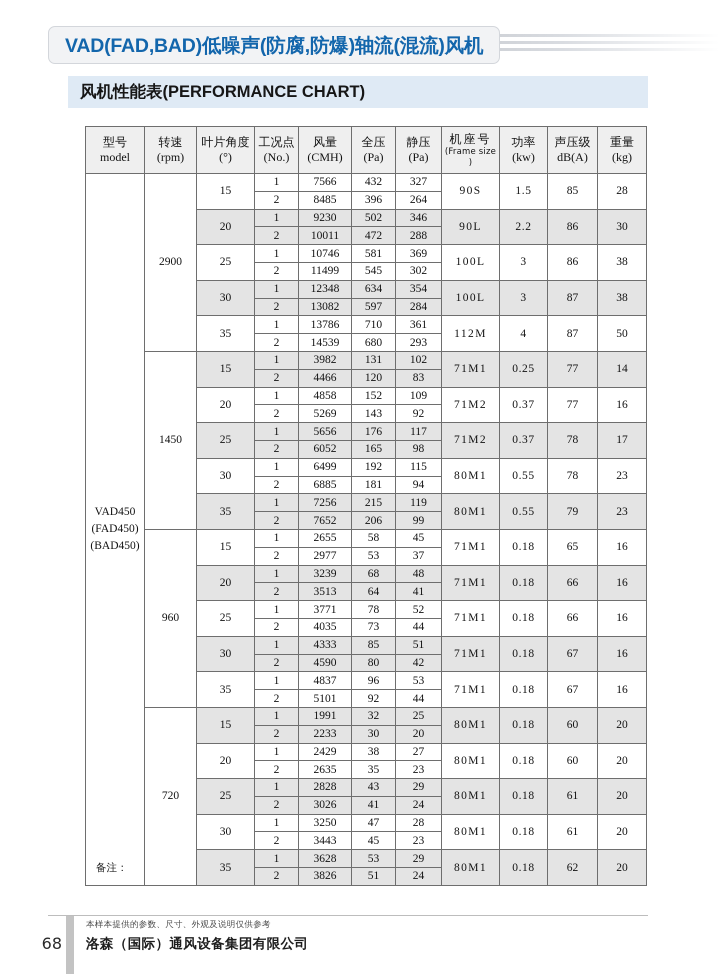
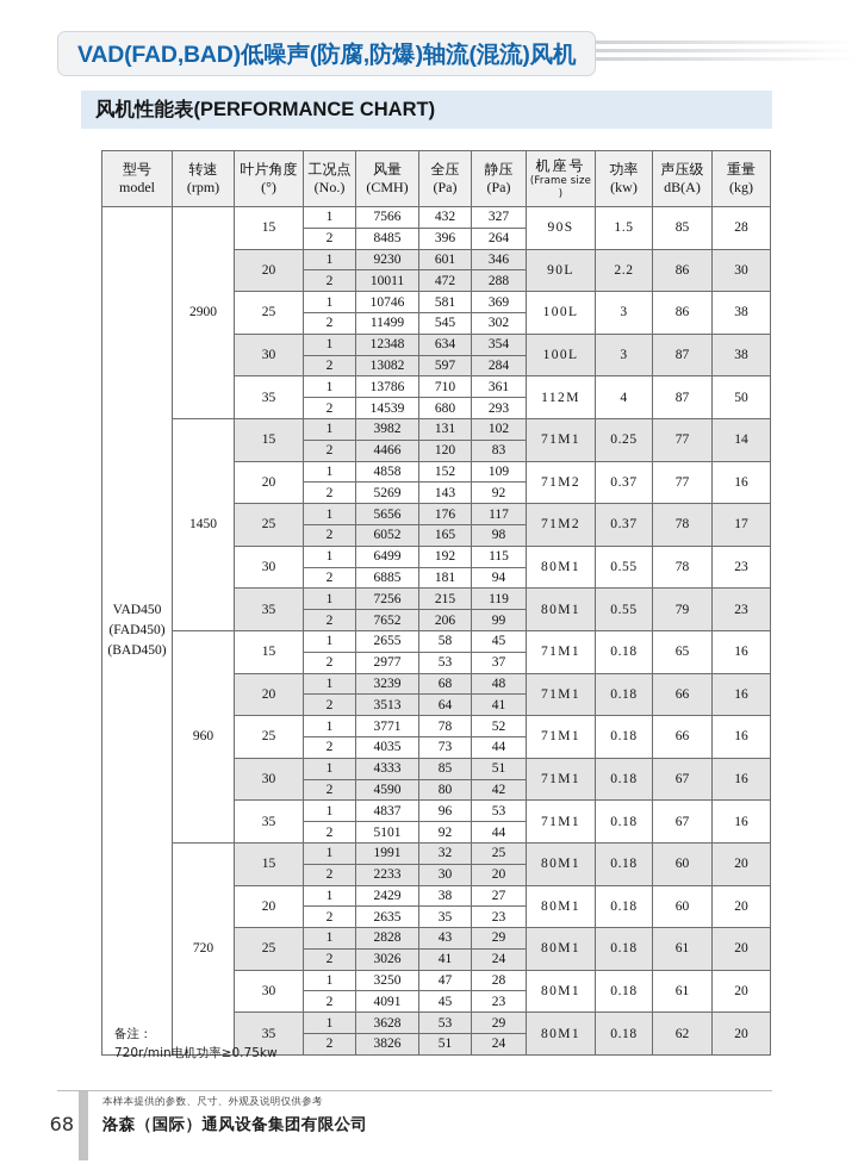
  VAD(FAD,BAD)低噪声(防腐,防爆)轴流(混流)风机
  风机性能表(PERFORMANCE CHART)
  型号 model	转速 (rpm)	叶片角度 (°)	工况点 (No.)	风量 (CMH)	全压 (Pa)	静压 (Pa)	机座号 (Frame size )	功率 (kw)	声压级 dB(A)	重量 (kg)
  VAD450(FAD450)(BAD450)	2900	15	1	7566	432	327	90S	1.5	85	28
  2	8485	396	264
- 20	1	9230	502	346	90L	2.2	86	30
+ 20	1	9230	601	346	90L	2.2	86	30
  2	10011	472	288
  25	1	10746	581	369	100L	3	86	38
  2	11499	545	302
  30	1	12348	634	354	100L	3	87	38
  2	13082	597	284
  35	1	13786	710	361	112M	4	87	50
  2	14539	680	293
  1450	15	1	3982	131	102	71M1	0.25	77	14
  2	4466	120	83
  20	1	4858	152	109	71M2	0.37	77	16
  2	5269	143	92
  25	1	5656	176	117	71M2	0.37	78	17
  2	6052	165	98
  30	1	6499	192	115	80M1	0.55	78	23
  2	6885	181	94
  35	1	7256	215	119	80M1	0.55	79	23
  2	7652	206	99
  960	15	1	2655	58	45	71M1	0.18	65	16
  2	2977	53	37
  20	1	3239	68	48	71M1	0.18	66	16
  2	3513	64	41
  25	1	3771	78	52	71M1	0.18	66	16
  2	4035	73	44
  30	1	4333	85	51	71M1	0.18	67	16
  2	4590	80	42
  35	1	4837	96	53	71M1	0.18	67	16
  2	5101	92	44
  720	15	1	1991	32	25	80M1	0.18	60	20
  2	2233	30	20
  20	1	2429	38	27	80M1	0.18	60	20
  2	2635	35	23
  25	1	2828	43	29	80M1	0.18	61	20
  2	3026	41	24
  30	1	3250	47	28	80M1	0.18	61	20
- 2	3443	45	23
+ 2	4091	45	23
  35	1	3628	53	29	80M1	0.18	62	20
  2	3826	51	24
  备注：
+ 720r/min电机功率≥0.75kw
  68
  本样本提供的参数、尺寸、外观及说明仅供参考
  洛森（国际）通风设备集团有限公司
